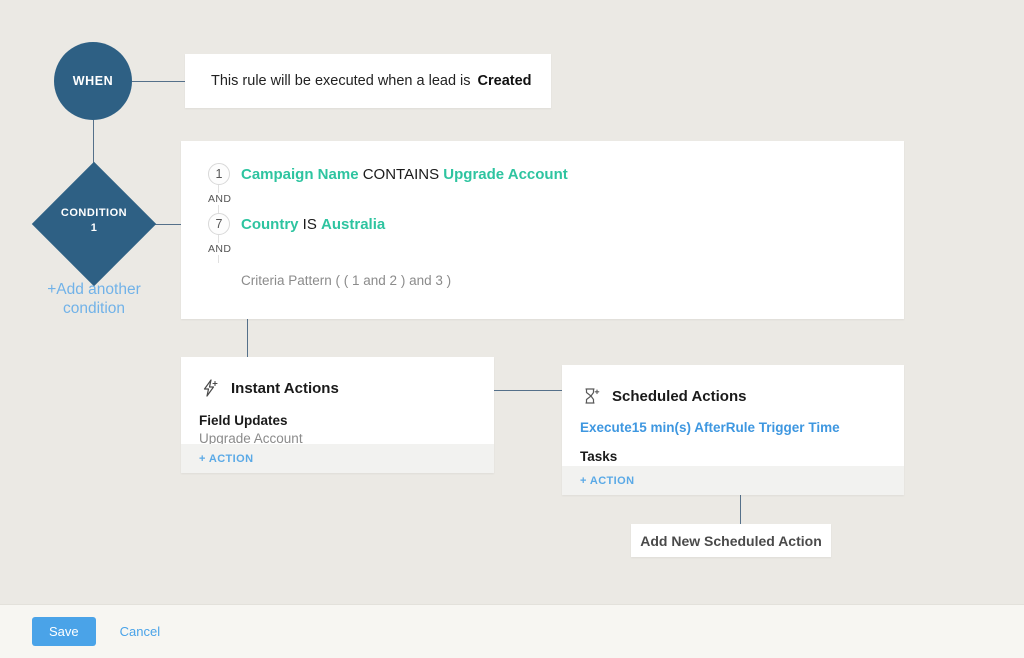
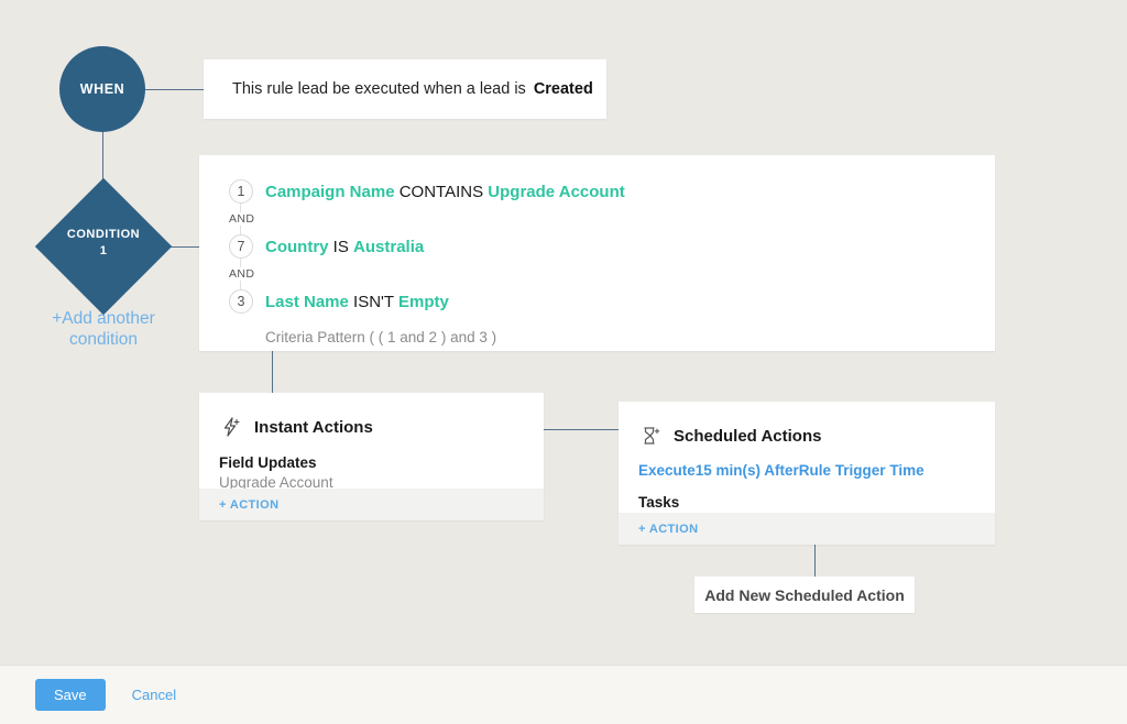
  WHEN
- This rule will be executed when a lead is
+ This rule lead be executed when a lead is
  Created
  CONDITION
  1
  +Add another condition
  1
  Campaign Name CONTAINS Upgrade Account
  AND
  7
  Country IS Australia
  AND
+ 3
+ Last Name ISN'T Empty
  Criteria Pattern ( ( 1 and 2 ) and 3 )
  Instant Actions
  Field Updates
  Upgrade Account
  + ACTION
  Scheduled Actions
  Execute15 min(s) AfterRule Trigger Time
  Tasks
  + ACTION
  Add New Scheduled Action
  Save
  Cancel
